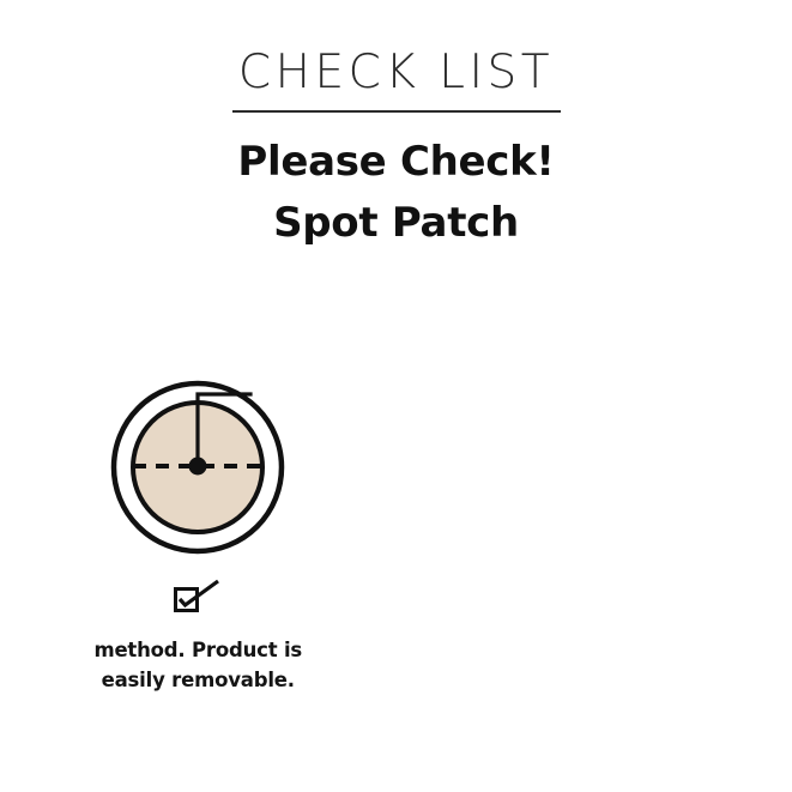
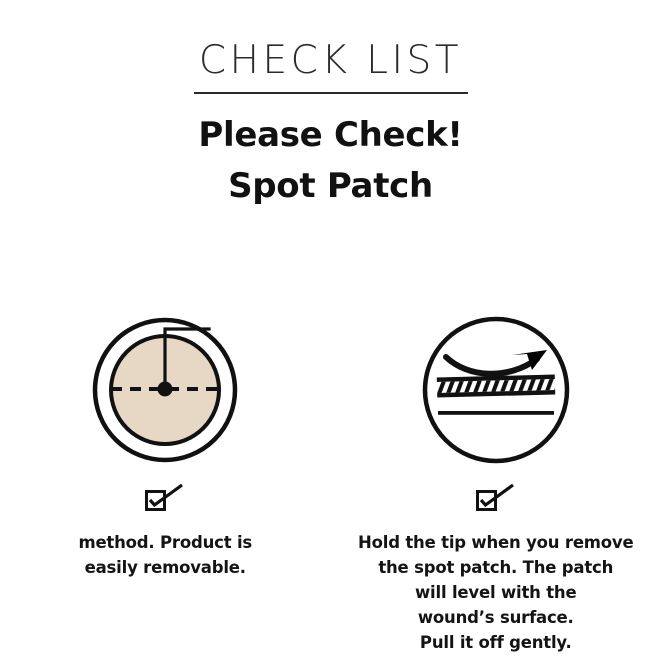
  CHECK LIST
  Please Check!
  Spot Patch
  method. Product is
  easily removable.
+ Hold the tip when you remove
+ the spot patch. The patch
+ will level with the
+ wound’s surface.
+ Pull it off gently.
